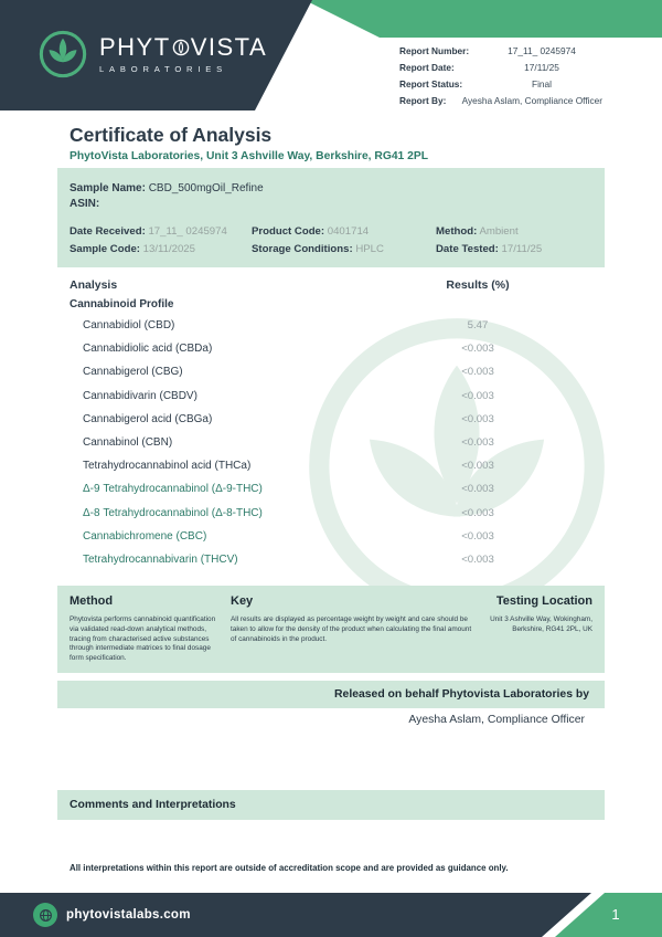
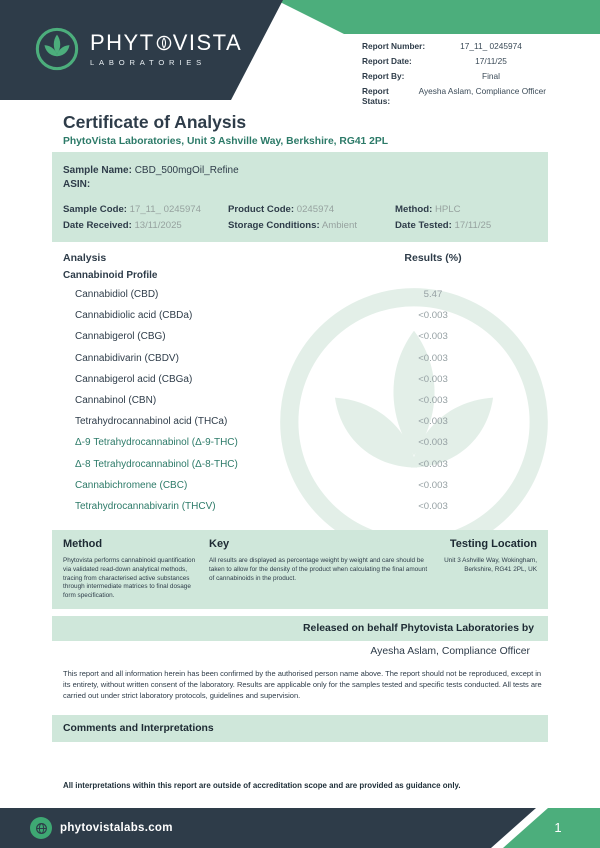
  PHYT
  VISTA
  LABORATORIES
  Report Number:
  17_11_ 0245974
  Report Date:
  17/11/25
- Report Status:
+ Report By:
  Final
- Report By:
+ Report Status:
  Ayesha Aslam, Compliance Officer
  Certificate of Analysis
  PhytoVista Laboratories, Unit 3 Ashville Way, Berkshire, RG41 2PL
  Sample Name: CBD_500mgOil_Refine
  ASIN:
- Date Received: 17_11_ 0245974
+ Sample Code: 17_11_ 0245974
- Product Code: 0401714
+ Product Code: 0245974
- Method: Ambient
+ Method: HPLC
- Sample Code: 13/11/2025
+ Date Received: 13/11/2025
- Storage Conditions: HPLC
+ Storage Conditions: Ambient
  Date Tested: 17/11/25
  Analysis
  Results (%)
  Cannabinoid Profile
  Cannabidiol (CBD)
  5.47
  Cannabidiolic acid (CBDa)
  <0.003
  Cannabigerol (CBG)
  <0.003
  Cannabidivarin (CBDV)
  <0.003
  Cannabigerol acid (CBGa)
  <0.003
  Cannabinol (CBN)
  <0.003
  Tetrahydrocannabinol acid (THCa)
  <0.003
  Δ-9 Tetrahydrocannabinol (Δ-9-THC)
  <0.003
  Δ-8 Tetrahydrocannabinol (Δ-8-THC)
  <0.003
  Cannabichromene (CBC)
  <0.003
  Tetrahydrocannabivarin (THCV)
  <0.003
  Method
  Key
  Testing Location
  Released on behalf Phytovista Laboratories by
  Ayesha Aslam, Compliance Officer
+ This report and all information herein has been confirmed by the authorised person name above. The report should not be reproduced, except in its entirety, without written consent of the laboratory. Results are applicable only for the samples tested and specific tests conducted. All tests are carried out under strict laboratory protocols, guidelines and supervision.
  Comments and Interpretations
  All interpretations within this report are outside of accreditation scope and are provided as guidance only.
  phytovistalabs.com
  1
